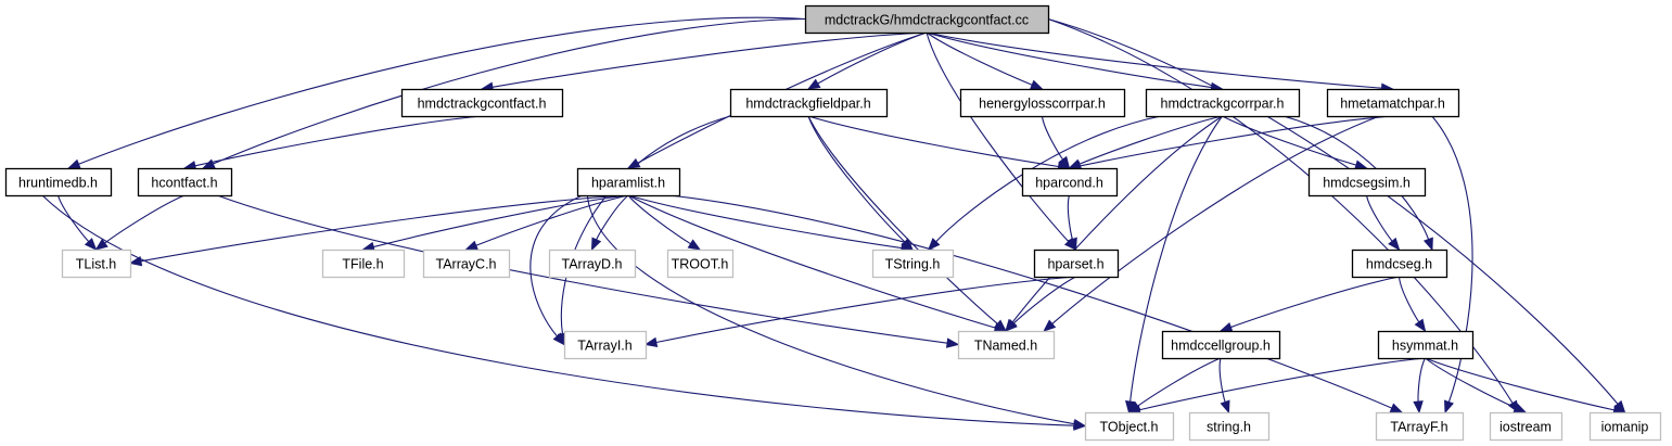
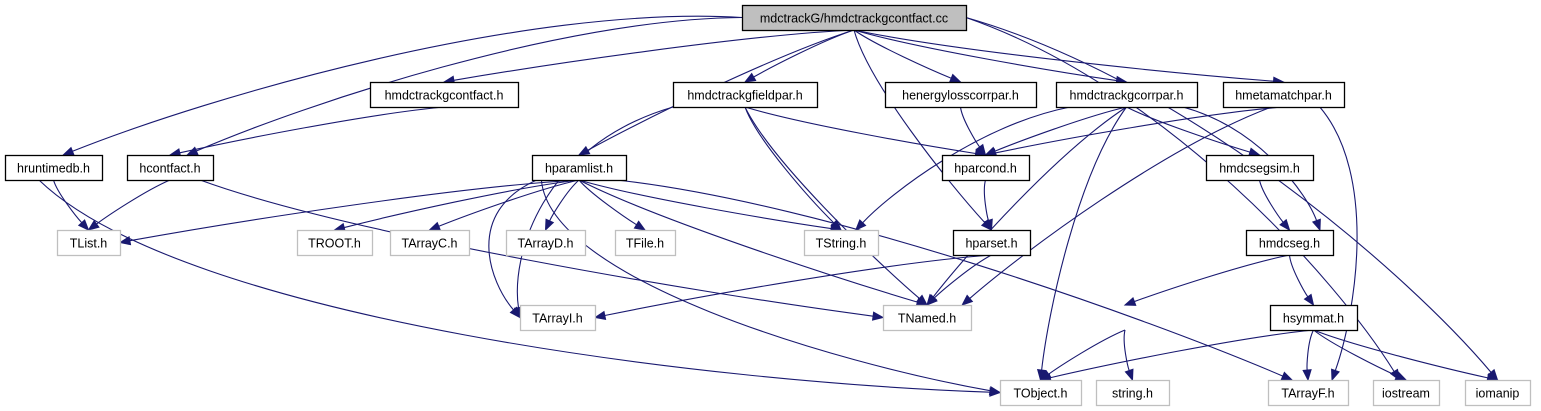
  mdctrackG/hmdctrackgcontfact.cc
  hmdctrackgcontfact.h
  hmdctrackgfieldpar.h
  henergylosscorrpar.h
  hmdctrackgcorrpar.h
  hmetamatchpar.h
  hruntimedb.h
  hcontfact.h
  hparamlist.h
  hparcond.h
  hmdcsegsim.h
  TList.h
- TFile.h
+ TROOT.h
  TArrayC.h
  TArrayD.h
- TROOT.h
+ TFile.h
  TString.h
  hparset.h
  hmdcseg.h
  TArrayI.h
  TNamed.h
- hmdccellgroup.h
  hsymmat.h
  TObject.h
  string.h
  TArrayF.h
  iostream
  iomanip
